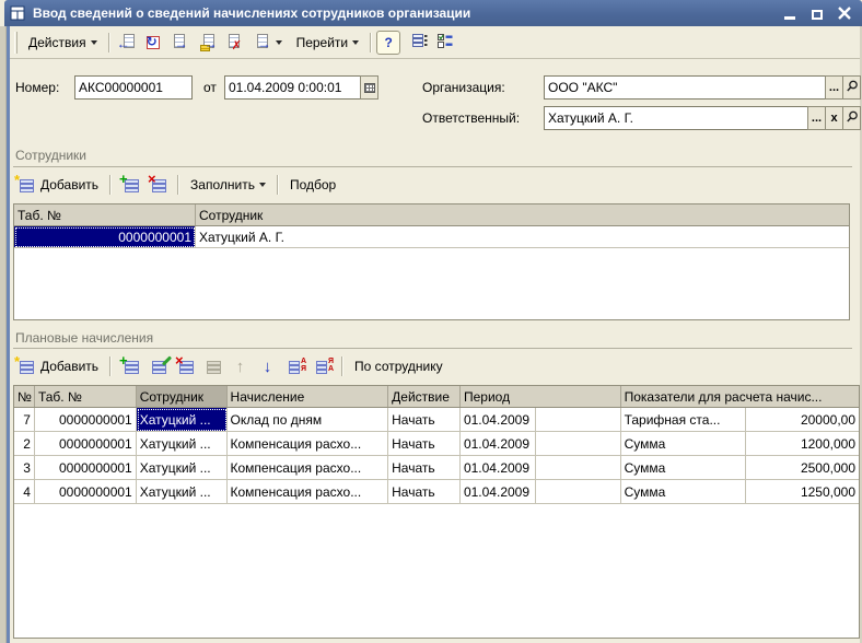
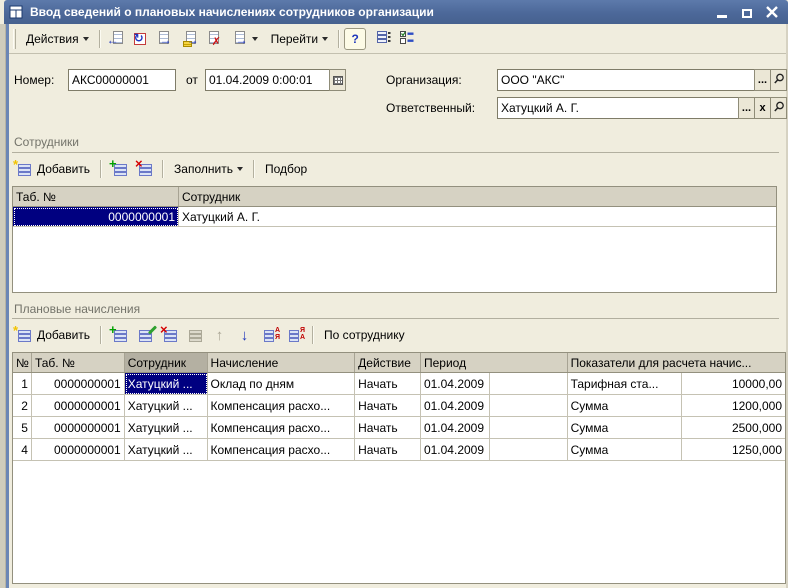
- Ввод сведений о сведений начислениях сотрудников организации
+ Ввод сведений о плановых начислениях сотрудников организации
  Действия
  ←
  ↻
  →
  →
  ✗
  →
  Перейти
  ?
  Номер:
  АКС00000001
  от
  01.04.2009 0:00:01
  Организация:
  ООО "АКС"
  ...
  Ответственный:
  Хатуцкий А. Г.
  ...
  x
  Сотрудники
  *
  Добавить
  +
  ×
  Заполнить
  Подбор
  Таб. №
  Сотрудник
  0000000001
  Хатуцкий А. Г.
  Плановые начисления
  *
  Добавить
  +
  ×
  ↑
  ↓
  По сотруднику
  №
  Таб. №
  Сотрудник
  Начисление
  Действие
  Период
  Показатели для расчета начис...
- 7
+ 1
  0000000001
  Хатуцкий ...
  Оклад по дням
  Начать
  01.04.2009
  Тарифная ста...
- 20000,00
+ 10000,00
  2
  0000000001
  Хатуцкий ...
  Компенсация расхо...
  Начать
  01.04.2009
  Сумма
  1200,000
- 3
+ 5
  0000000001
  Хатуцкий ...
  Компенсация расхо...
  Начать
  01.04.2009
  Сумма
  2500,000
  4
  0000000001
  Хатуцкий ...
  Компенсация расхо...
  Начать
  01.04.2009
  Сумма
  1250,000
